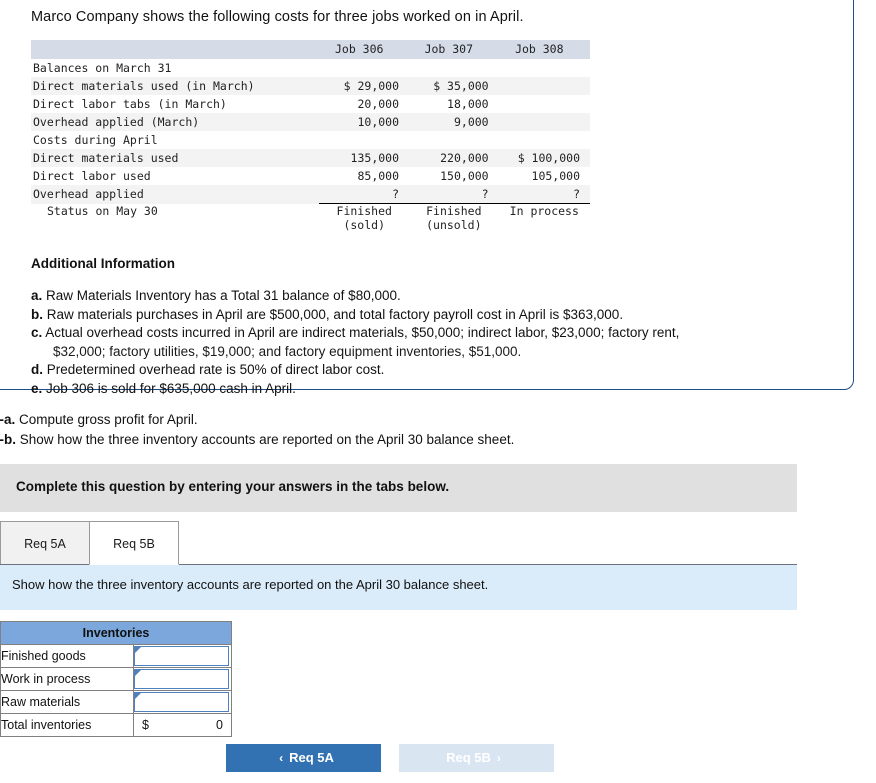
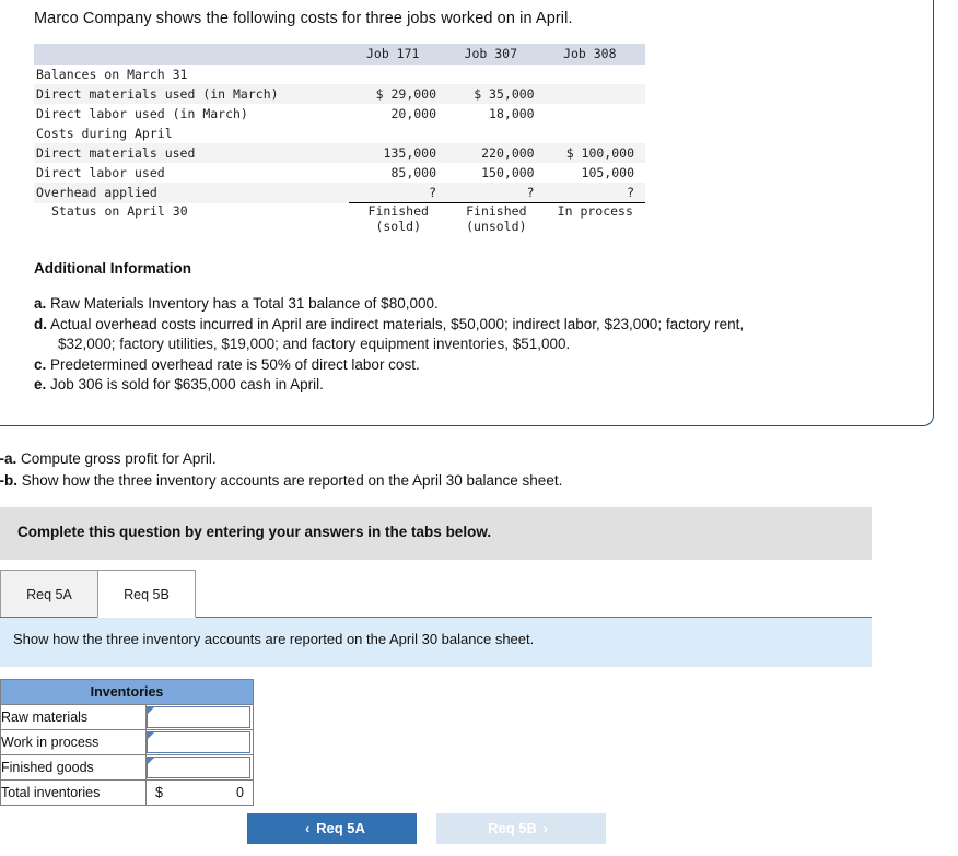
  Marco Company shows the following costs for three jobs worked on in April.
- 	Job 306	Job 307	Job 308
+ 	Job 171	Job 307	Job 308
  Balances on March 31
  Direct materials used (in March)	$ 29,000	$ 35,000
- Direct labor tabs (in March)	20,000	18,000
+ Direct labor used (in March)	20,000	18,000
- Overhead applied (March)	10,000	9,000
  Costs during April
  Direct materials used	135,000	220,000	$ 100,000
  Direct labor used	85,000	150,000	105,000
  Overhead applied	?	?	?
- Status on May 30	Finished(sold)	Finished(unsold)	In process
+ Status on April 30	Finished(sold)	Finished(unsold)	In process
  Additional Information
  a. Raw Materials Inventory has a Total 31 balance of $80,000.
- b. Raw materials purchases in April are $500,000, and total factory payroll cost in April is $363,000.
- c. Actual overhead costs incurred in April are indirect materials, $50,000; indirect labor, $23,000; factory rent,
+ d. Actual overhead costs incurred in April are indirect materials, $50,000; indirect labor, $23,000; factory rent,
  $32,000; factory utilities, $19,000; and factory equipment inventories, $51,000.
- d. Predetermined overhead rate is 50% of direct labor cost.
+ c. Predetermined overhead rate is 50% of direct labor cost.
  e. Job 306 is sold for $635,000 cash in April.
  -a. Compute gross profit for April.
  -b. Show how the three inventory accounts are reported on the April 30 balance sheet.
  Complete this question by entering your answers in the tabs below.
  Req 5A
  Req 5B
  Show how the three inventory accounts are reported on the April 30 balance sheet.
  Inventories
- Finished goods
+ Raw materials
  Work in process
- Raw materials
+ Finished goods
  Total inventories	$ 0
  ‹ Req 5A
  Req 5B ›
